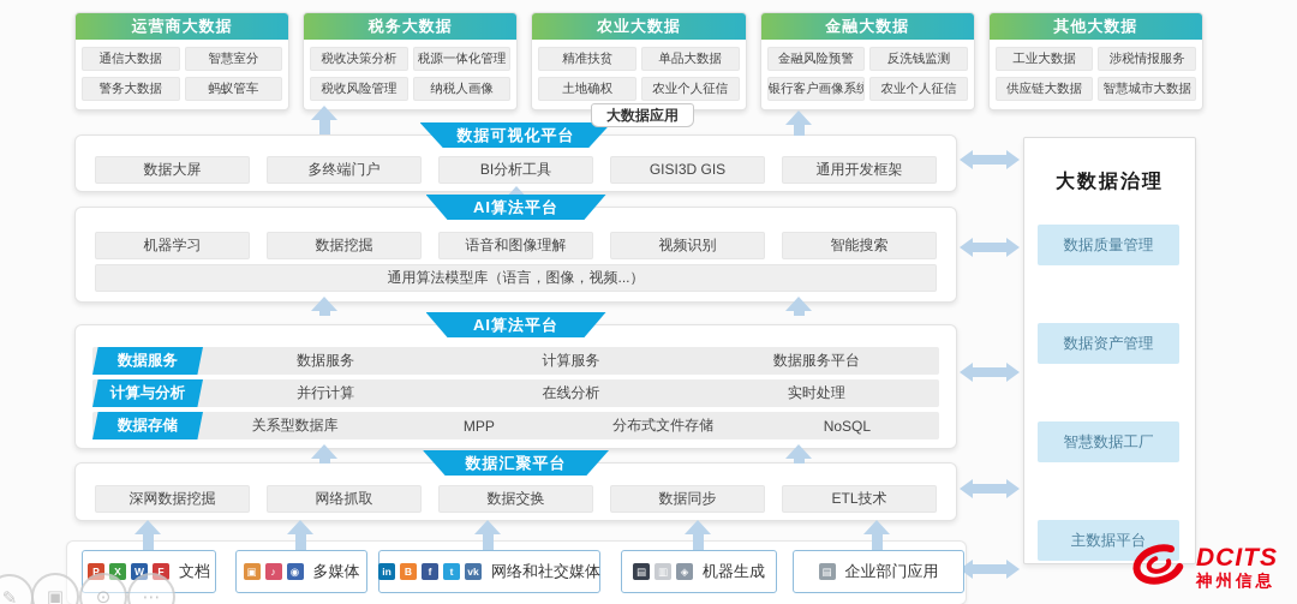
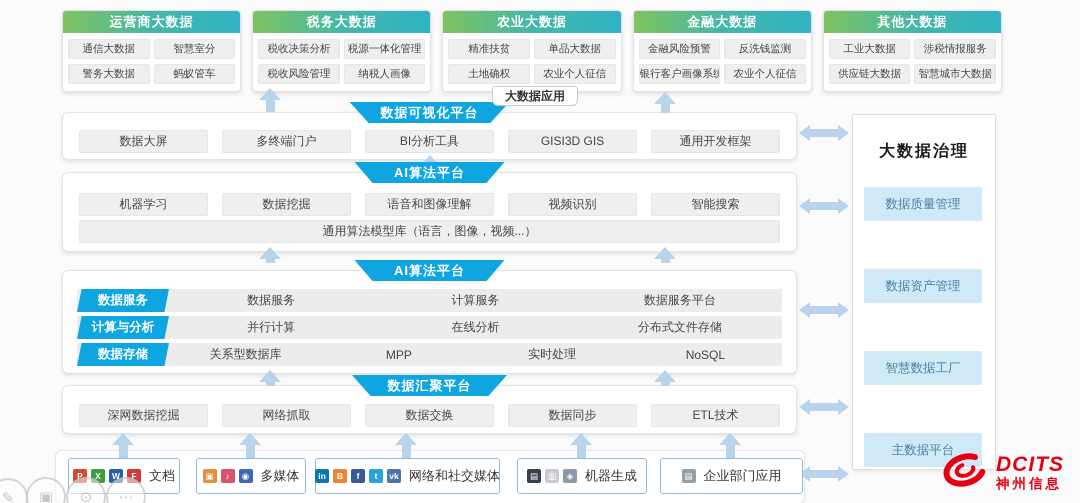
  运营商大数据
  通信大数据
  智慧室分
  警务大数据
  蚂蚁管车
  税务大数据
  税收决策分析
  税源一体化管理
  税收风险管理
  纳税人画像
  农业大数据
  精准扶贫
  单品大数据
  土地确权
  农业个人征信
  金融大数据
  金融风险预警
  反洗钱监测
  银行客户画像系统
  农业个人征信
  其他大数据
  工业大数据
  涉税情报服务
  供应链大数据
  智慧城市大数据
  大数据应用
  数据可视化平台
  数据大屏
  多终端门户
  BI分析工具
  GISI3D GIS
  通用开发框架
  AI算法平台
  机器学习
  数据挖掘
  语音和图像理解
  视频识别
  智能搜索
  通用算法模型库（语言，图像，视频...）
  AI算法平台
  数据服务
  数据服务
  计算服务
  数据服务平台
  计算与分析
  并行计算
  在线分析
- 实时处理
+ 分布式文件存储
  数据存储
  关系型数据库
  MPP
- 分布式文件存储
+ 实时处理
  NoSQL
  数据汇聚平台
  深网数据挖掘
  网络抓取
  数据交换
  数据同步
  ETL技术
  P
  X
  W
  F
  文档
  ▣
  ♪
  ◉
  多媒体
  in
  B
  f
  t
  vk
  网络和社交媒体
  ▤
  ▥
  ◈
  机器生成
  ▤
  企业部门应用
  大数据治理
  数据质量管理
  数据资产管理
  智慧数据工厂
  主数据平台
  DCITS
  神州信息
  ✎
  ▣
  ⊙
  ⋯
